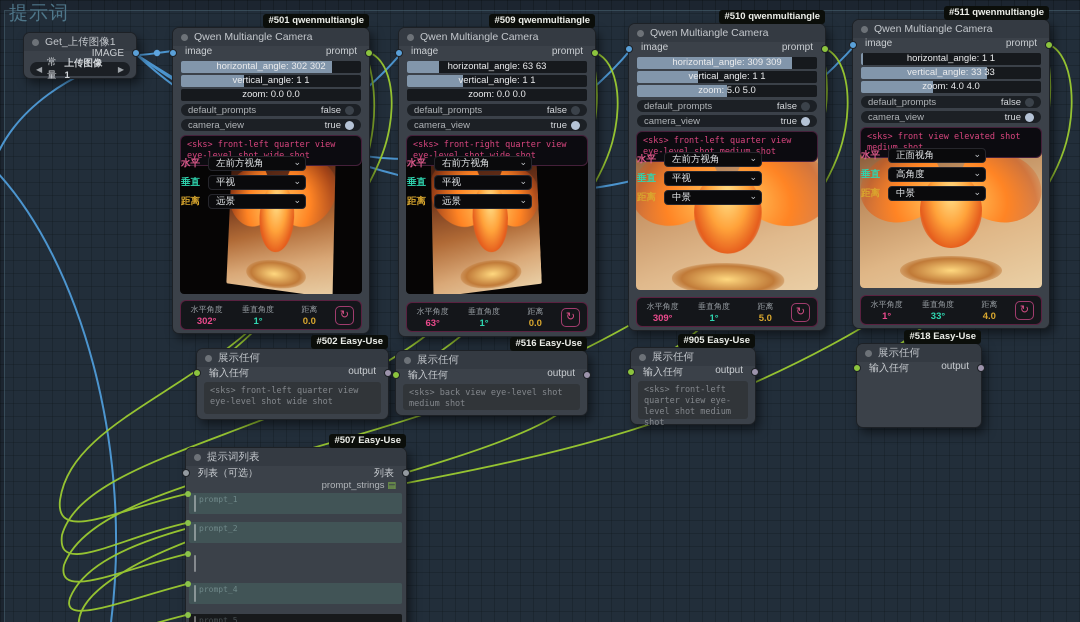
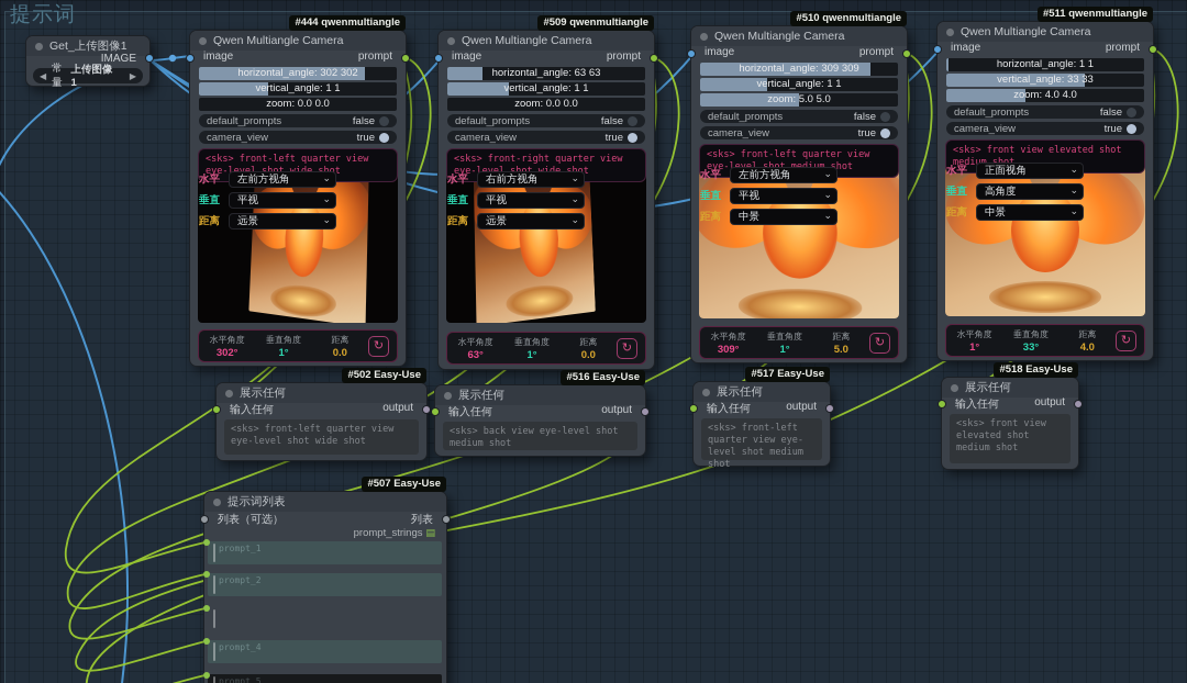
  提示词
  Get_上传图像1
  IMAGE
  ◀
  常量
  上传图像1
  ▶
- #501 qwenmultiangle
+ #444 qwenmultiangle
  Qwen Multiangle Camera
  image
  prompt
  horizontal_angle: 302 302
  vertical_angle: 1 1
  zoom: 0.0 0.0
  default_prompts
  false
  camera_view
  true
  水平
  左前方视角
  ⌄
  垂直
  平视
  ⌄
  距离
  远景
  ⌄
  水平角度
  302°
  垂直角度
  1°
  距离
  0.0
  ↻
  #509 qwenmultiangle
  Qwen Multiangle Camera
  image
  prompt
  horizontal_angle: 63 63
  vertical_angle: 1 1
  zoom: 0.0 0.0
  default_prompts
  false
  camera_view
  true
  水平
  右前方视角
  ⌄
  垂直
  平视
  ⌄
  距离
  远景
  ⌄
  水平角度
  63°
  垂直角度
  1°
  距离
  0.0
  ↻
  #510 qwenmultiangle
  Qwen Multiangle Camera
  image
  prompt
  horizontal_angle: 309 309
  vertical_angle: 1 1
  zoom: 5.0 5.0
  default_prompts
  false
  camera_view
  true
  水平
  左前方视角
  ⌄
  垂直
  平视
  ⌄
  距离
  中景
  ⌄
  水平角度
  309°
  垂直角度
  1°
  距离
  5.0
  ↻
  #511 qwenmultiangle
  Qwen Multiangle Camera
  image
  prompt
  horizontal_angle: 1 1
  vertical_angle: 33 33
  zoom: 4.0 4.0
  default_prompts
  false
  camera_view
  true
  <sks> front view elevated shot medi
  水平
  正面视角
  ⌄
  垂直
  高角度
  ⌄
  距离
  中景
  ⌄
  水平角度
  1°
  垂直角度
  33°
  距离
  4.0
  ↻
  #502 Easy-Use
  展示任何
  输入任何
  output
  <sks> front-left quarter view eye-level shot wide shot
  #516 Easy-Use
  展示任何
  输入任何
  output
  <sks> back view eye-level shot medium shot
- #905 Easy-Use
+ #517 Easy-Use
  展示任何
  输入任何
  output
  <sks> front-left quarter view eye-level shot medium shot
  #518 Easy-Use
  展示任何
  输入任何
  output
+ <sks> front view elevated shot medium shot
  #507 Easy-Use
  提示词列表
  列表（可选）
  列表
  prompt_strings ▤
  prompt_1
  prompt_2
  prompt_4
  prompt_5
